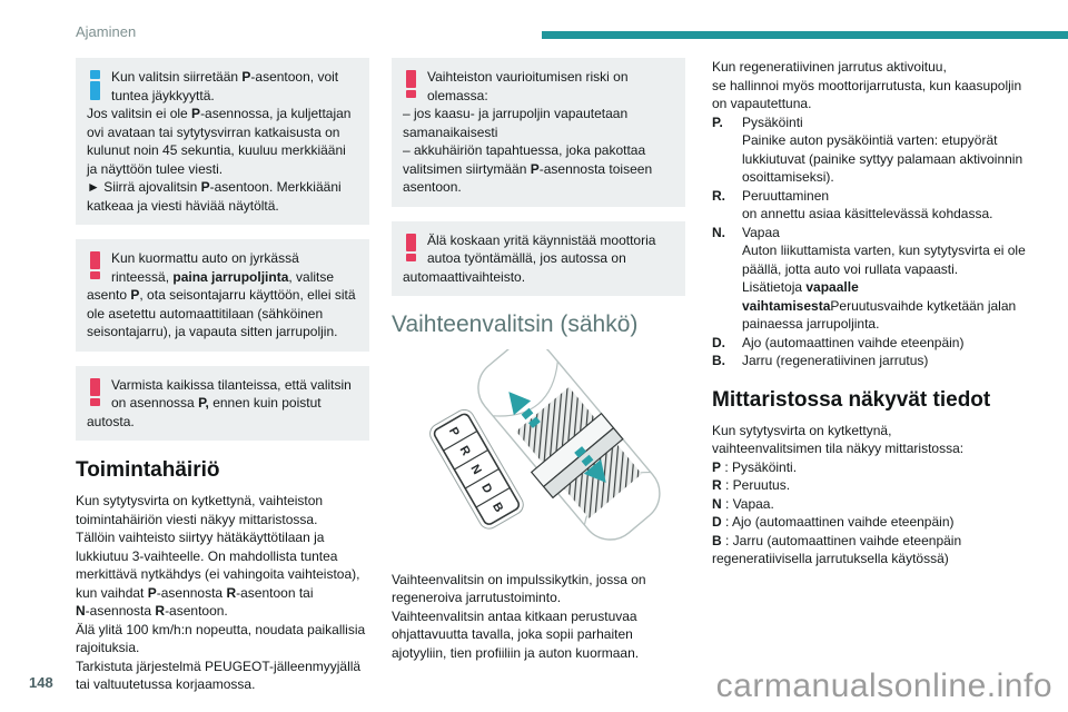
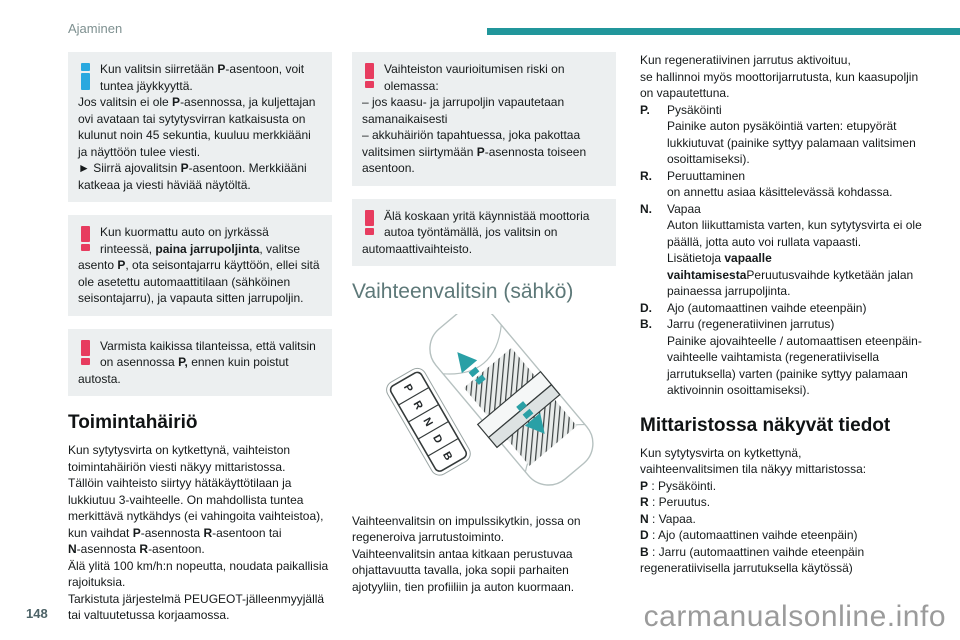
  Ajaminen
  Kun valitsin siirretään P-asentoon, voit tuntea jäykkyyttä.
  Jos valitsin ei ole P-asennossa, ja kuljettajan ovi avataan tai sytytysvirran katkaisusta on kulunut noin 45 sekuntia, kuuluu merkkiääni ja näyttöön tulee viesti.
  ► Siirrä ajovalitsin P-asentoon. Merkkiääni katkeaa ja viesti häviää näytöltä.
  Kun kuormattu auto on jyrkässä rinteessä, paina jarrupoljinta, valitse asento P, ota seisontajarru käyttöön, ellei sitä ole asetettu automaattitilaan (sähköinen seisontajarru), ja vapauta sitten jarrupoljin.
  Varmista kaikissa tilanteissa, että valitsin on asennossa P, ennen kuin poistut autosta.
  Toimintahäiriö
  Kun sytytysvirta on kytkettynä, vaihteiston toimintahäiriön viesti näkyy mittaristossa.
  Tällöin vaihteisto siirtyy hätäkäyttötilaan ja lukkiutuu 3-vaihteelle. On mahdollista tuntea merkittävä nytkähdys (ei vahingoita vaihteistoa), kun vaihdat P-asennosta R-asentoon tai
  N-asennosta R-asentoon.
  Älä ylitä 100 km/h:n nopeutta, noudata paikallisia rajoituksia.
  Tarkistuta järjestelmä PEUGEOT-jälleenmyyjällä tai valtuutetussa korjaamossa.
  Vaihteiston vaurioitumisen riski on olemassa:
  – jos kaasu- ja jarrupoljin vapautetaan samanaikaisesti
  – akkuhäiriön tapahtuessa, joka pakottaa valitsimen siirtymään P-asennosta toiseen asentoon.
- Älä koskaan yritä käynnistää moottoria autoa työntämällä, jos autossa on automaattivaihteisto.
+ Älä koskaan yritä käynnistää moottoria autoa työntämällä, jos valitsin on automaattivaihteisto.
  Vaihteenvalitsin (sähkö)
  Vaihteenvalitsin on impulssikytkin, jossa on regeneroiva jarrutustoiminto.
  Vaihteenvalitsin antaa kitkaan perustuvaa ohjattavuutta tavalla, joka sopii parhaiten ajotyyliin, tien profiiliin ja auton kuormaan.
  Kun regeneratiivinen jarrutus aktivoituu,
  se hallinnoi myös moottorijarrutusta, kun kaasupoljin on vapautettuna.
  P.
  Pysäköinti
- Painike auton pysäköintiä varten: etupyörät lukkiutuvat (painike syttyy palamaan aktivoinnin osoittamiseksi).
+ Painike auton pysäköintiä varten: etupyörät lukkiutuvat (painike syttyy palamaan valitsimen osoittamiseksi).
  R.
  Peruuttaminen
  on annettu asiaa käsittelevässä kohdassa.
  N.
  Vapaa
  Auton liikuttamista varten, kun sytytysvirta ei ole päällä, jotta auto voi rullata vapaasti.
  Lisätietoja vapaalle vaihtamisestaPeruutusvaihde kytketään jalan painaessa jarrupoljinta.
  D.
  Ajo (automaattinen vaihde eteenpäin)
  B.
  Jarru (regeneratiivinen jarrutus)
+ Painike ajovaihteelle / automaattisen eteenpäin-vaihteelle vaihtamista (regeneratiivisella jarrutuksella) varten (painike syttyy palamaan aktivoinnin osoittamiseksi).
  Mittaristossa näkyvät tiedot
  Kun sytytysvirta on kytkettynä,
  vaihteenvalitsimen tila näkyy mittaristossa:
  P : Pysäköinti.
  R : Peruutus.
  N : Vapaa.
  D : Ajo (automaattinen vaihde eteenpäin)
  B : Jarru (automaattinen vaihde eteenpäin regeneratiivisella jarrutuksella käytössä)
  148
  carmanualsonline.info
